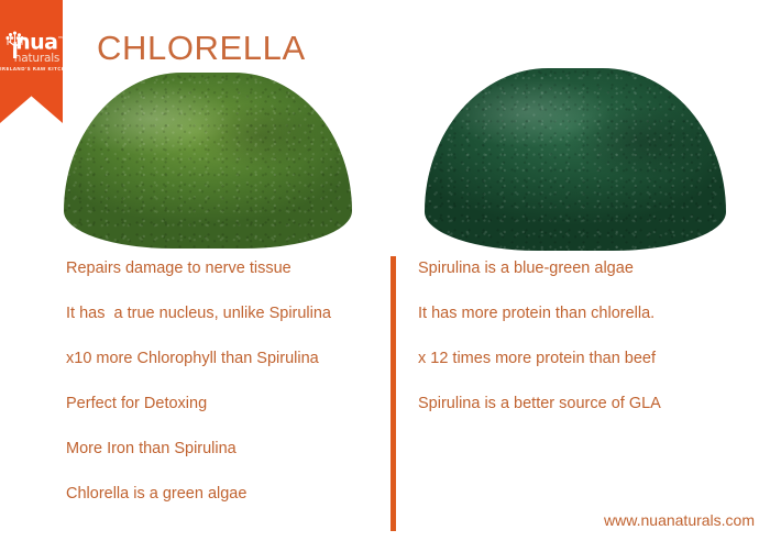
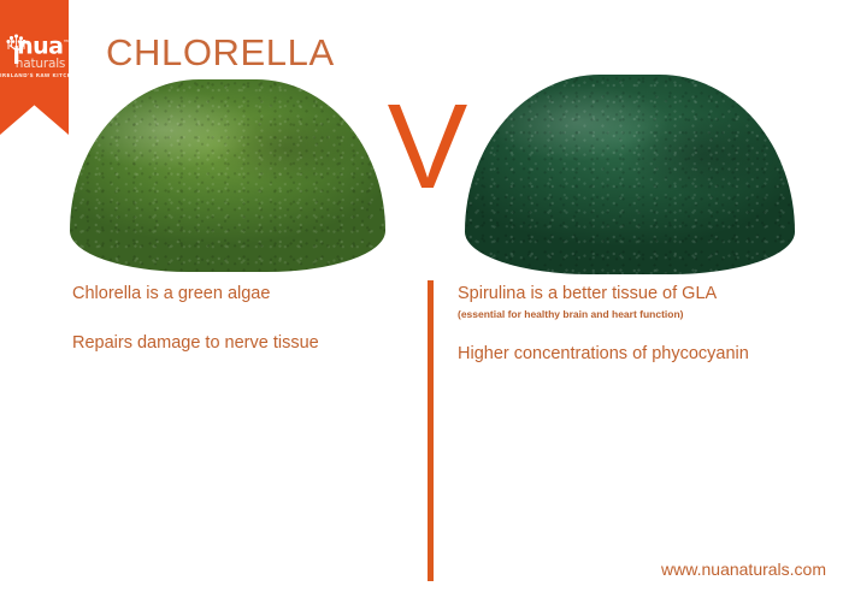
  nua
  naturals
  CHLORELLA
+ V
- Repairs damage to nerve tissue
+ Chlorella is a green algae
- It has a true nucleus, unlike Spirulina
- x10 more Chlorophyll than Spirulina
- Perfect for Detoxing
- More Iron than Spirulina
- Chlorella is a green algae
+ Repairs damage to nerve tissue
- Spirulina is a blue-green algae
- It has more protein than chlorella.
- x 12 times more protein than beef
- Spirulina is a better source of GLA
+ Spirulina is a better tissue of GLA
+ (essential for healthy brain and heart function)
+ Higher concentrations of phycocyanin
  www.nuanaturals.com
